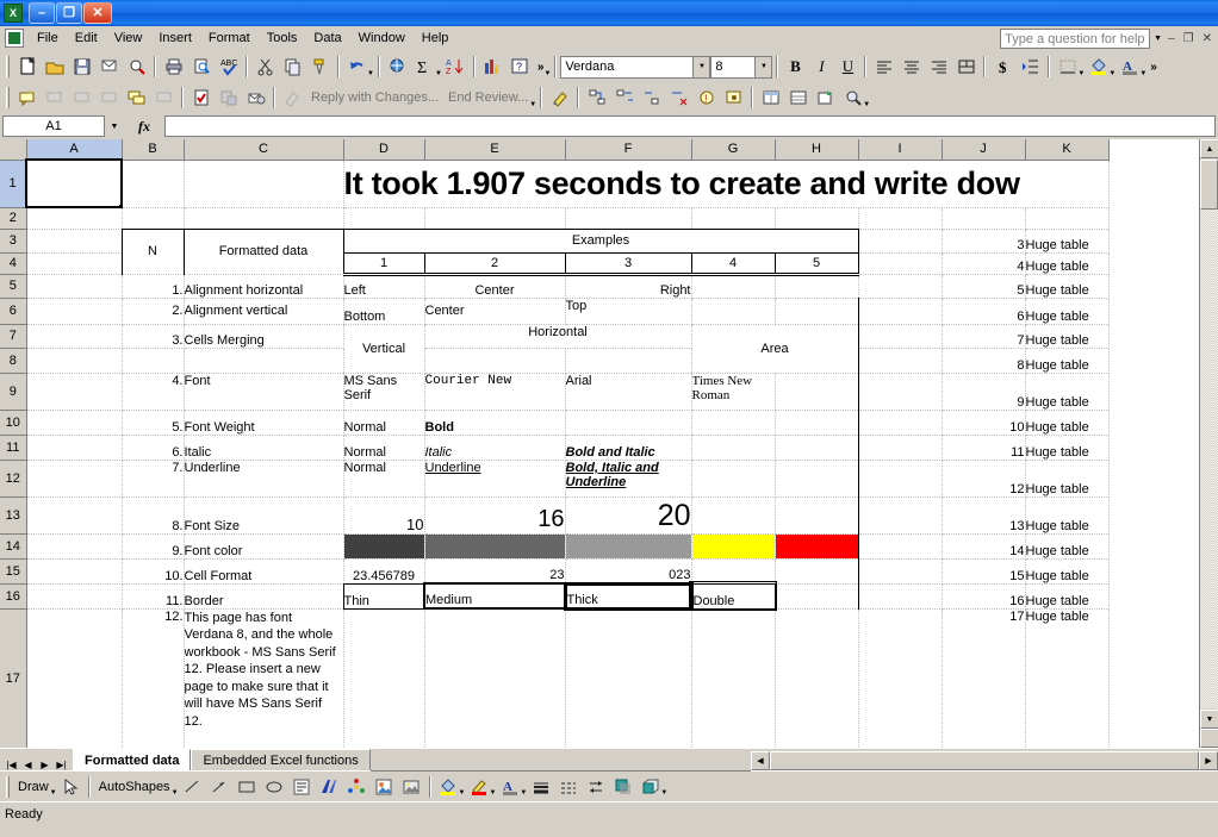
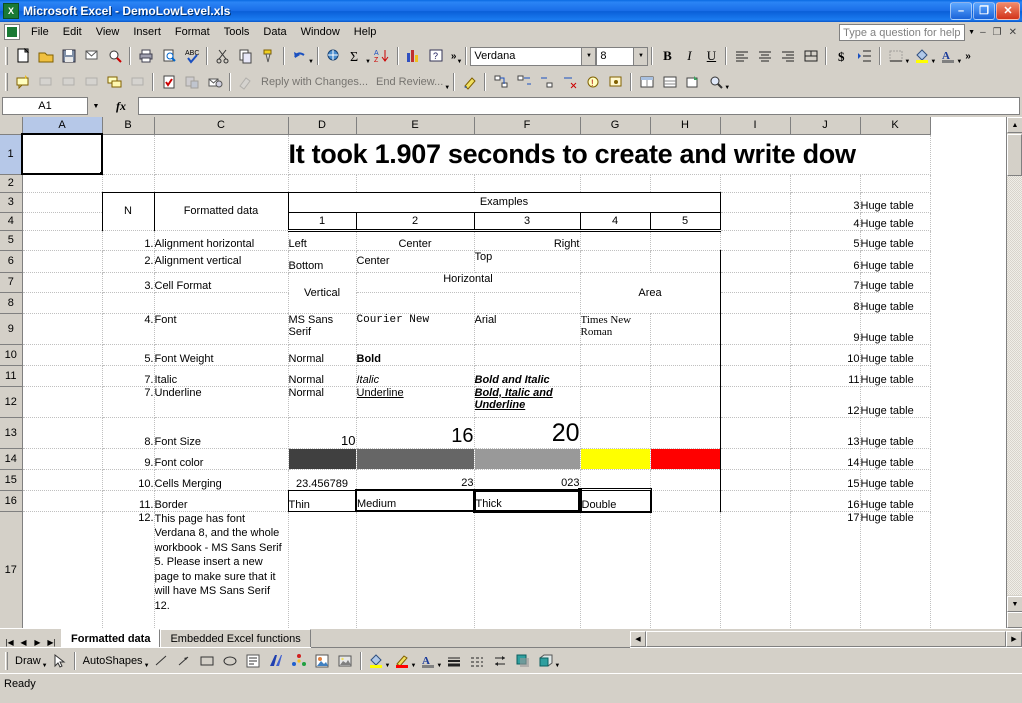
  X
+ Microsoft Excel - DemoLowLevel.xls
  –
  ❐
  ✕
  File
  Edit
  View
  Insert
  Format
  Tools
  Data
  Window
  Help
  Type a question for help
  –
  ❐
  ✕
  Σ
  ?
  »
  Verdana
  8
  B
  I
  U
  $
  A
  »
  Reply with Changes...
  End Review...
  !
  A1
  fx
  	A	B	C	D	E	F	G	H	I	J	K
  1				It took 1.907 seconds to create and write dow
  2
  3		N	Formatted data	Examples		3	Huge table
  4		1	2	3	4	5		4	Huge table
  5		1.	Alignment horizontal	Left	Center	Right				5	Huge table
  6		2.	Alignment vertical	Bottom	Center	Top				6	Huge table
- 7		3.	Cells Merging	Vertical	Horizontal	Area		7	Huge table
+ 7		3.	Cell Format	Vertical	Horizontal	Area		7	Huge table
  8							8	Huge table
  9		4.	Font	MS Sans Serif	Courier New	Arial	Times New Roman			9	Huge table
  10		5.	Font Weight	Normal	Bold					10	Huge table
- 11		6.	Italic	Normal	Italic	Bold and Italic				11	Huge table
+ 11		7.	Italic	Normal	Italic	Bold and Italic				11	Huge table
  12		7.	Underline	Normal	Underline	Bold, Italic and Underline				12	Huge table
  13		8.	Font Size	10	16	20				13	Huge table
  14		9.	Font color							14	Huge table
- 15		10.	Cell Format	23.456789	23	023				15	Huge table
+ 15		10.	Cells Merging	23.456789	23	023				15	Huge table
  16		11.	Border	Thin	Medium	Thick	Double			16	Huge table
- 17		12.	This page has font Verdana 8, and the whole workbook - MS Sans Serif 12. Please insert a new page to make sure that it will have MS Sans Serif 12.							17	Huge table
+ 17		12.	This page has font Verdana 8, and the whole workbook - MS Sans Serif 5. Please insert a new page to make sure that it will have MS Sans Serif 12.							17	Huge table
  |◀
  ◀
  ▶
  ▶|
  Formatted data
  Embedded Excel functions
  Draw
  AutoShapes
  A
  Ready
